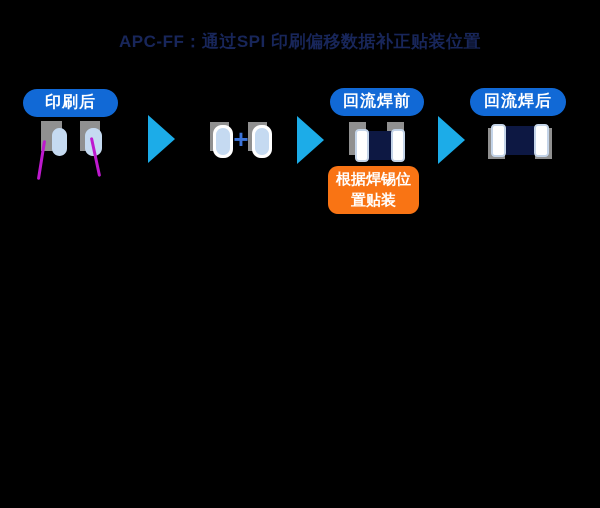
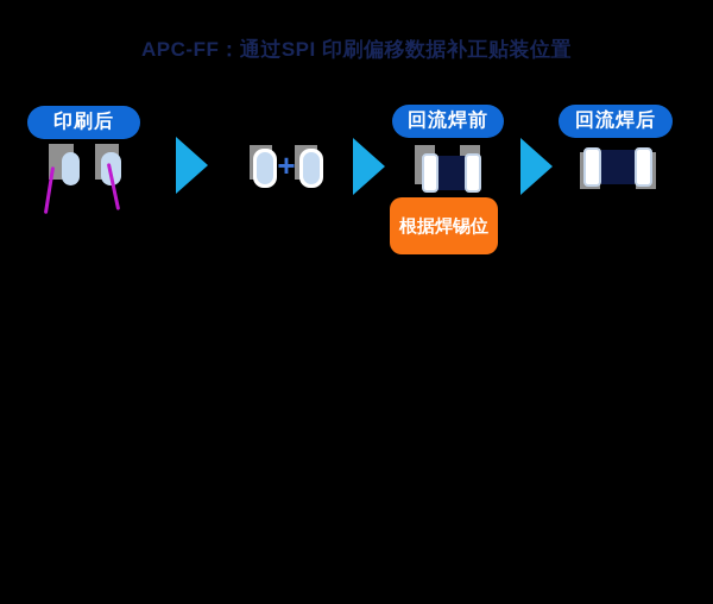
  APC-FF：通过SPI 印刷偏移数据补正贴装位置
  印刷后
  +
  回流焊前
  根据焊锡位
- 置贴装
  回流焊后
